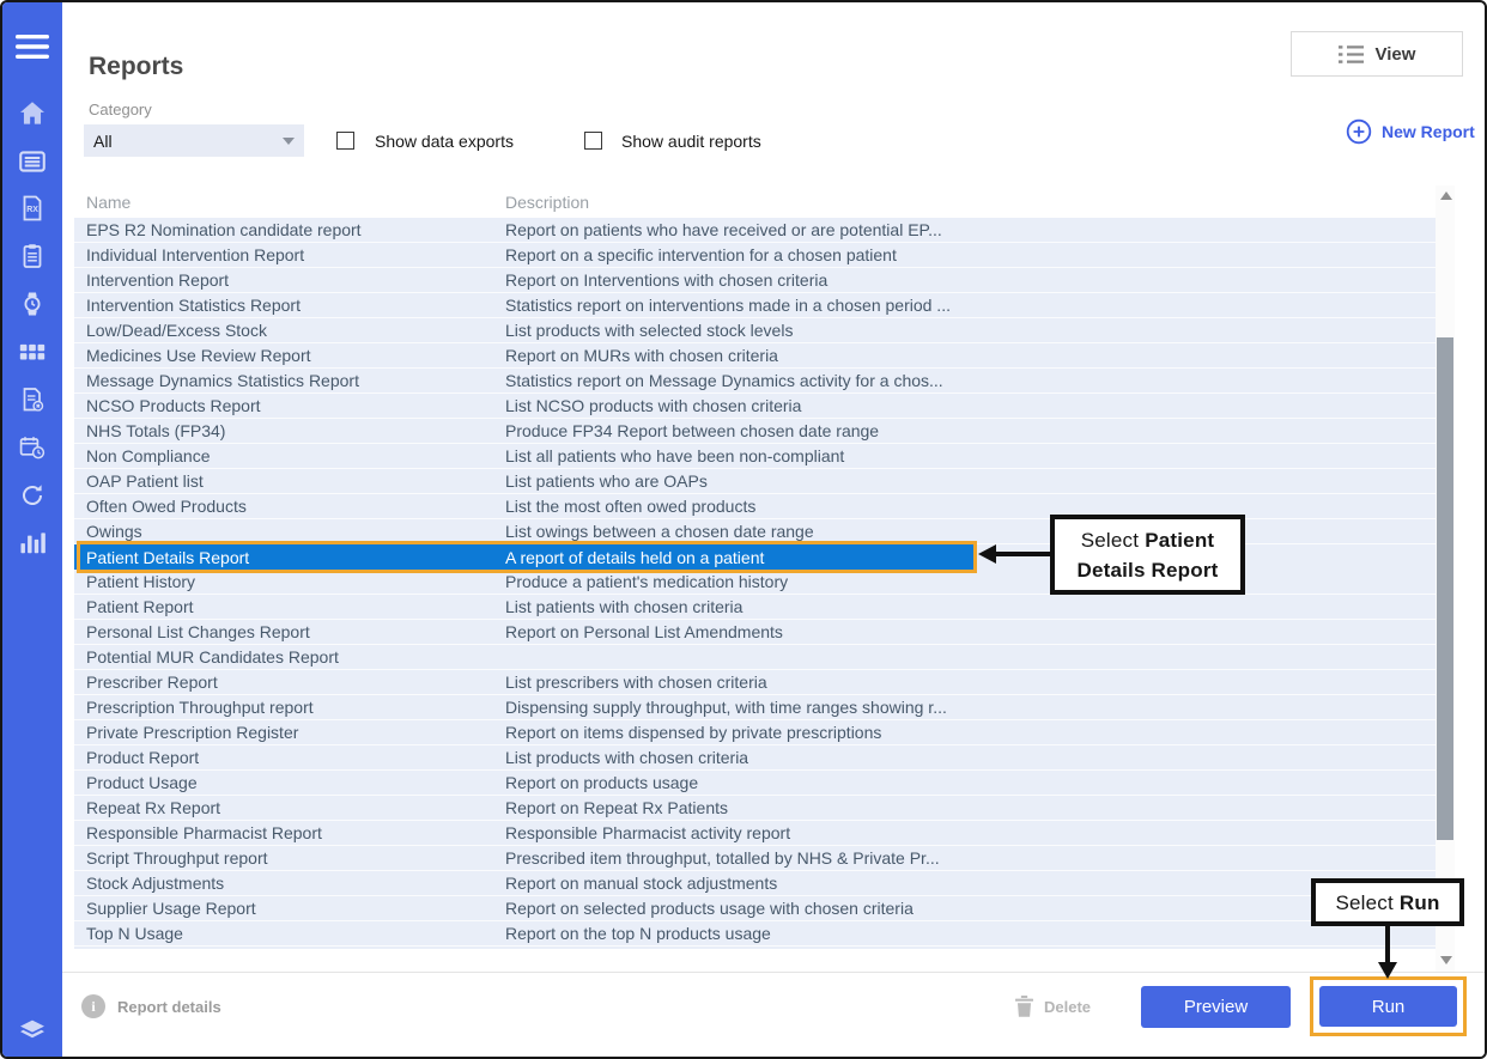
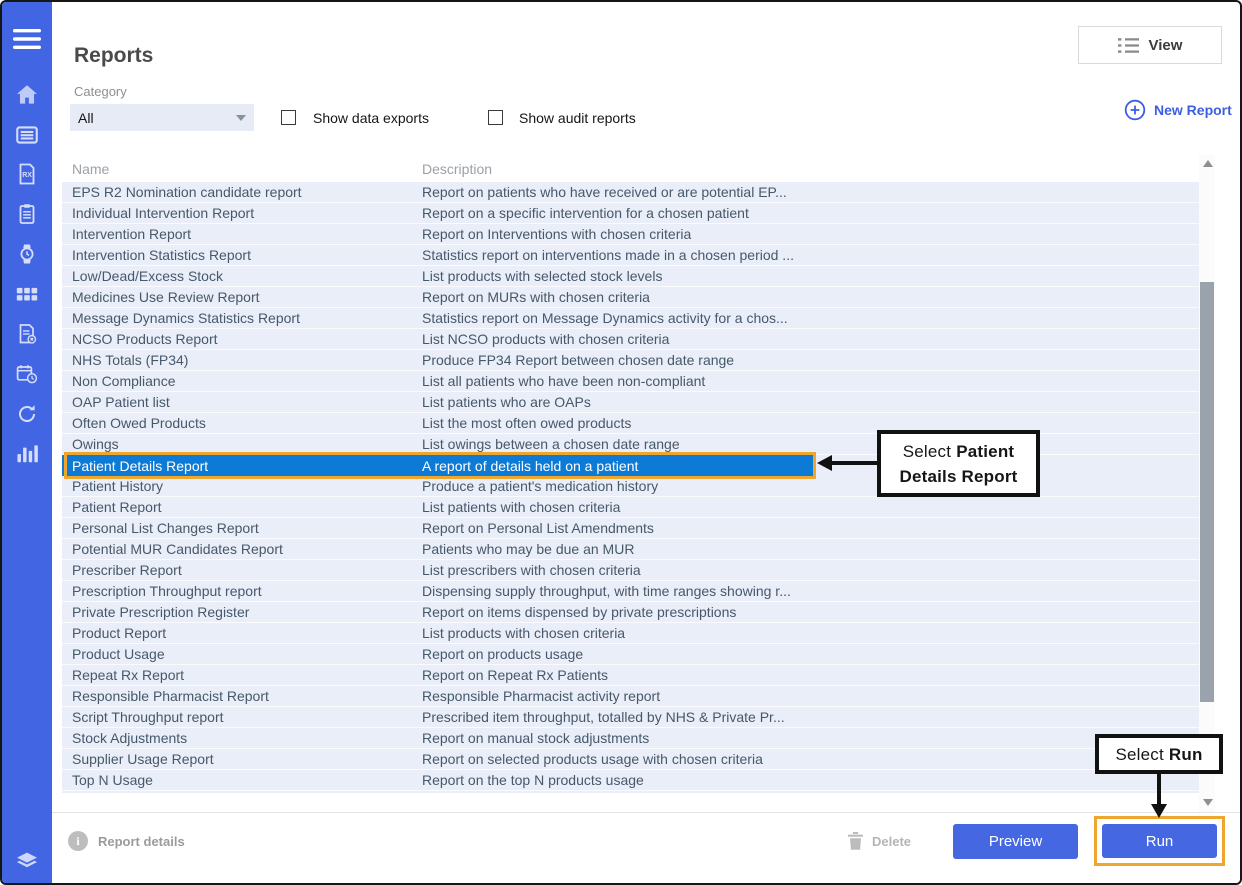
  Reports
  View
  Category
  All
  Show data exports
  Show audit reports
  New Report
  Name
  Description
  EPS R2 Nomination candidate report
  Report on patients who have received or are potential EP...
  Individual Intervention Report
  Report on a specific intervention for a chosen patient
  Intervention Report
  Report on Interventions with chosen criteria
  Intervention Statistics Report
  Statistics report on interventions made in a chosen period ...
  Low/Dead/Excess Stock
  List products with selected stock levels
  Medicines Use Review Report
  Report on MURs with chosen criteria
  Message Dynamics Statistics Report
  Statistics report on Message Dynamics activity for a chos...
  NCSO Products Report
  List NCSO products with chosen criteria
  NHS Totals (FP34)
  Produce FP34 Report between chosen date range
  Non Compliance
  List all patients who have been non-compliant
  OAP Patient list
  List patients who are OAPs
  Often Owed Products
  List the most often owed products
  Owings
  List owings between a chosen date range
  Patient Details Report
  A report of details held on a patient
  Patient History
  Produce a patient's medication history
  Patient Report
  List patients with chosen criteria
  Personal List Changes Report
  Report on Personal List Amendments
  Potential MUR Candidates Report
+ Patients who may be due an MUR
  Prescriber Report
  List prescribers with chosen criteria
  Prescription Throughput report
  Dispensing supply throughput, with time ranges showing r...
  Private Prescription Register
  Report on items dispensed by private prescriptions
  Product Report
  List products with chosen criteria
  Product Usage
  Report on products usage
  Repeat Rx Report
  Report on Repeat Rx Patients
  Responsible Pharmacist Report
  Responsible Pharmacist activity report
  Script Throughput report
  Prescribed item throughput, totalled by NHS & Private Pr...
  Stock Adjustments
  Report on manual stock adjustments
  Supplier Usage Report
  Report on selected products usage with chosen criteria
  Top N Usage
  Report on the top N products usage
  Select Patient
  Details Report
  Select
  Run
  Report details
  Delete
  Preview
  Run
